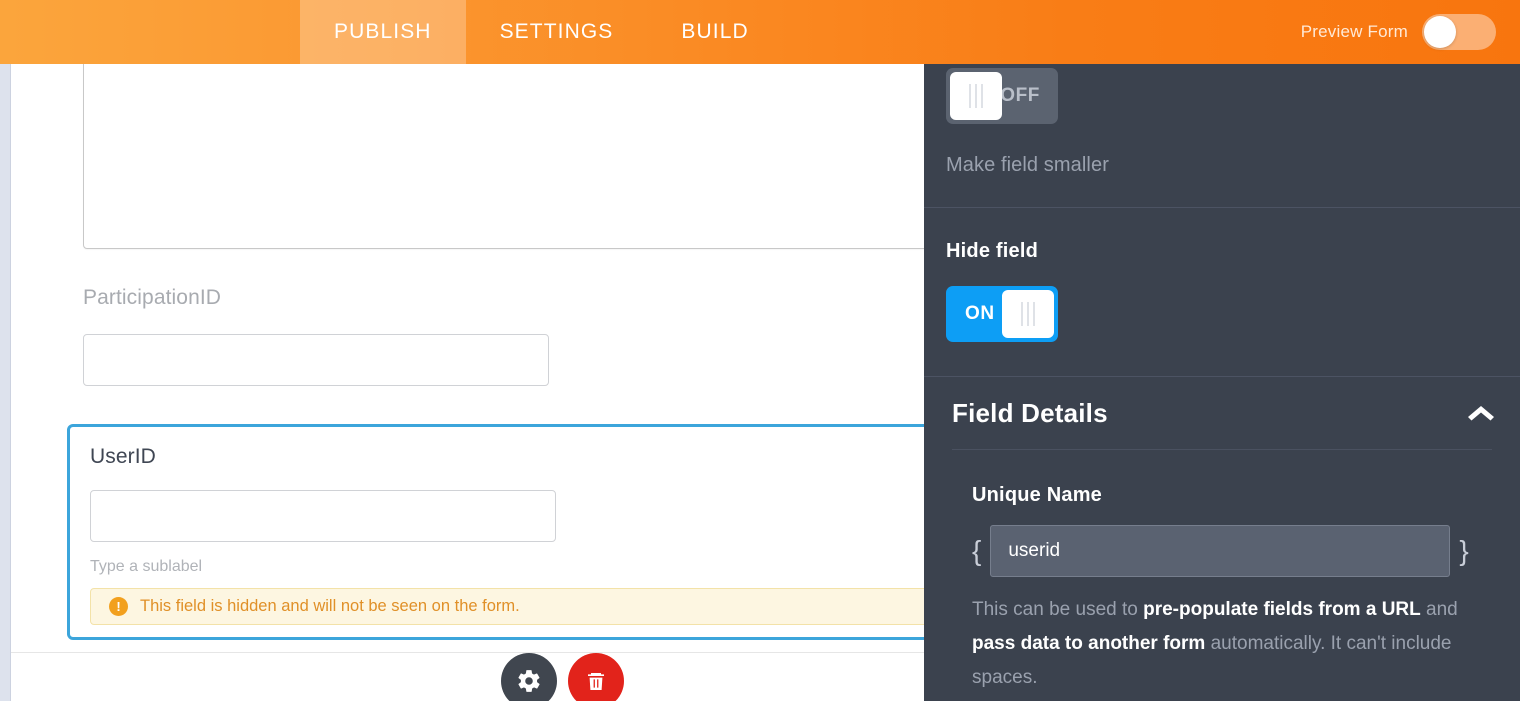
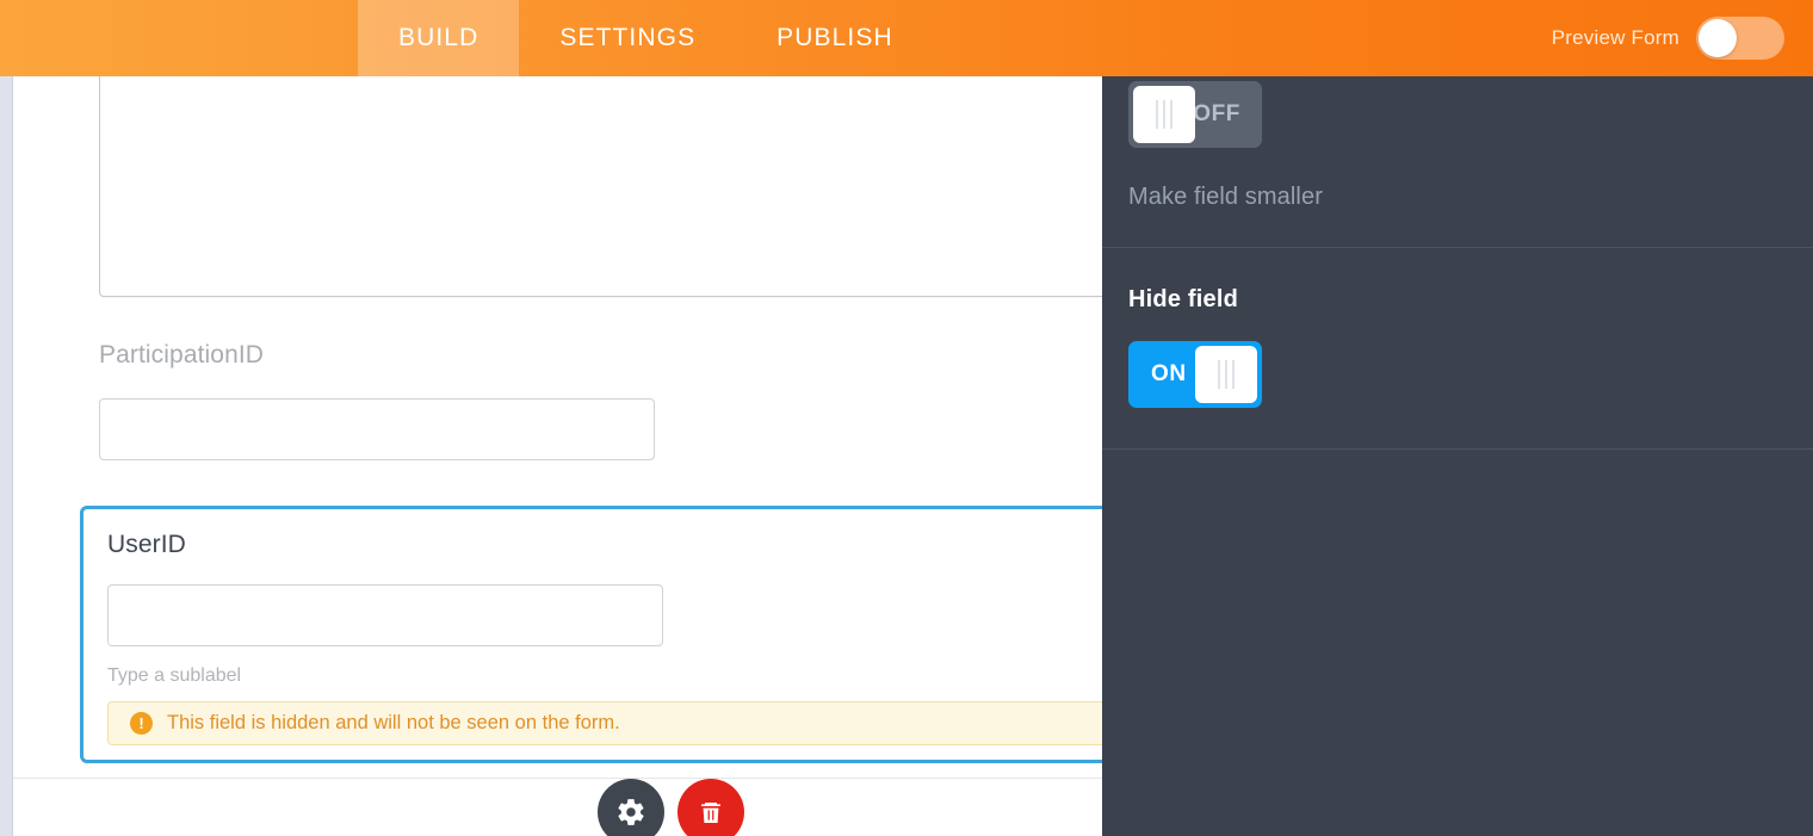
- PUBLISH
+ BUILD
  SETTINGS
- BUILD
+ PUBLISH
  Preview Form
  ParticipationID
  UserID
  Type a sublabel
  !
  This field is hidden and will not be seen on the form.
  OFF
  Make field smaller
  Hide field
  ON
- Field Details
- Unique Name
- {
- userid
- }
- This can be used to pre-populate fields from a URL and pass data to another form automatically. It can't include spaces.
